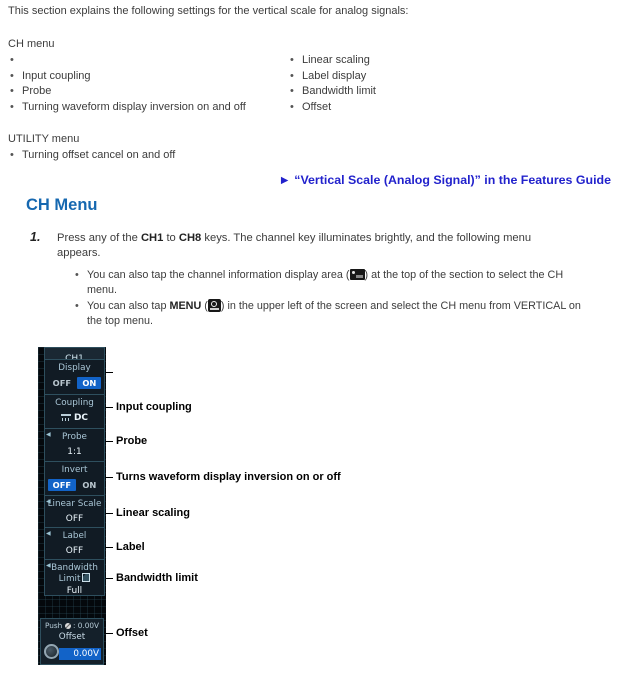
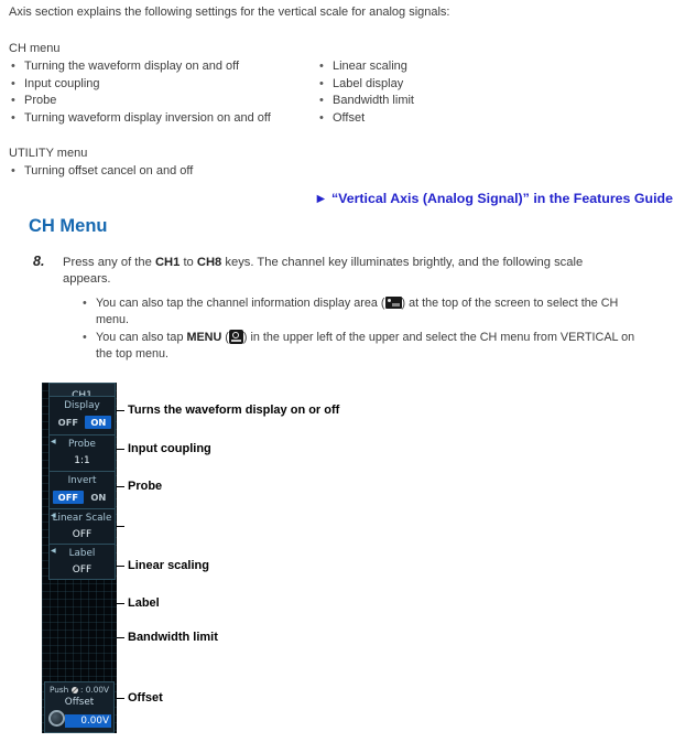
- This section explains the following settings for the vertical scale for analog signals:
+ Axis section explains the following settings for the vertical scale for analog signals:
  CH menu
  •
+ Turning the waveform display on and off
  •
  Input coupling
  •
  Probe
  •
  Turning waveform display inversion on and off
  •
  Linear scaling
  •
  Label display
  •
  Bandwidth limit
  •
  Offset
  UTILITY menu
  •
  Turning offset cancel on and off
- ► “Vertical Scale (Analog Signal)” in the Features Guide
+ ► “Vertical Axis (Analog Signal)” in the Features Guide
  CH Menu
- 1.
+ 8.
- Press any of the CH1 to CH8 keys. The channel key illuminates brightly, and the following menu appears.
+ Press any of the CH1 to CH8 keys. The channel key illuminates brightly, and the following scale appears.
  •
- You can also tap the channel information display area ( ) at the top of the section to select the CH menu.
+ You can also tap the channel information display area ( ) at the top of the screen to select the CH menu.
  •
- You can also tap MENU ( ) in the upper left of the screen and select the CH menu from VERTICAL on the top menu.
+ You can also tap MENU ( ) in the upper left of the upper and select the CH menu from VERTICAL on the top menu.
  Display
  OFF
  ON
- Coupling
- DC
  Probe
  1:1
  Invert
  OFF
  ON
  Linear Scale
  OFF
  Label
  OFF
- Bandwidth
- Limit
- Full
  Push : 0.00V
  Offset
  0.00V
+ Turns the waveform display on or off
  Input coupling
  Probe
- Turns waveform display inversion on or off
  Linear scaling
  Label
  Bandwidth limit
  Offset
